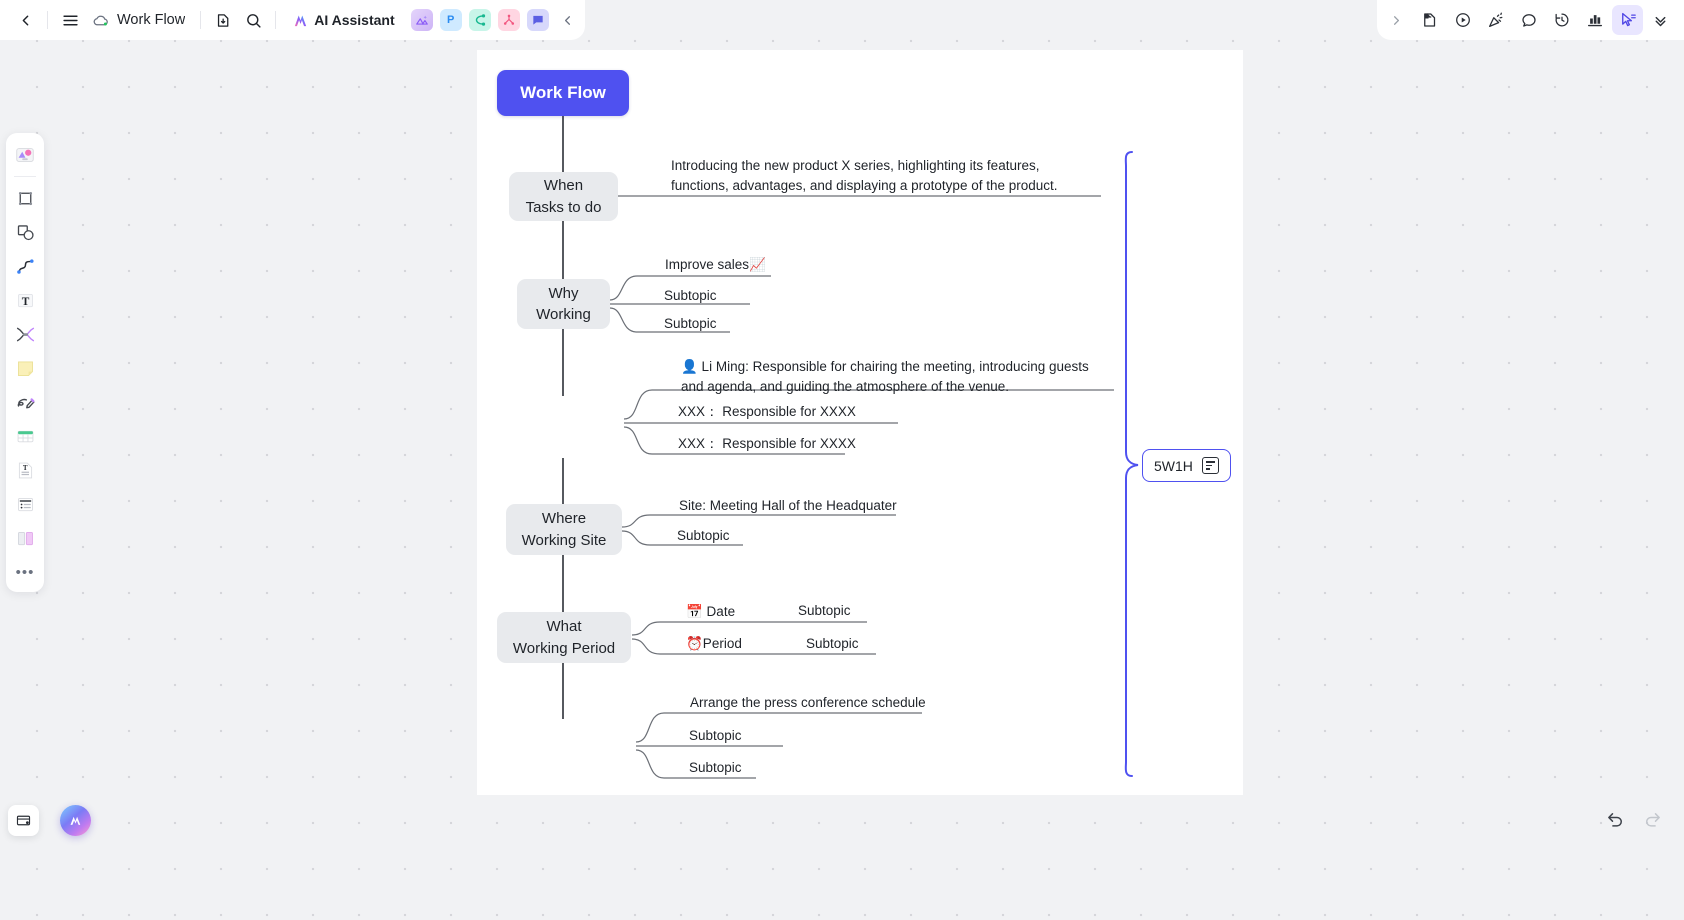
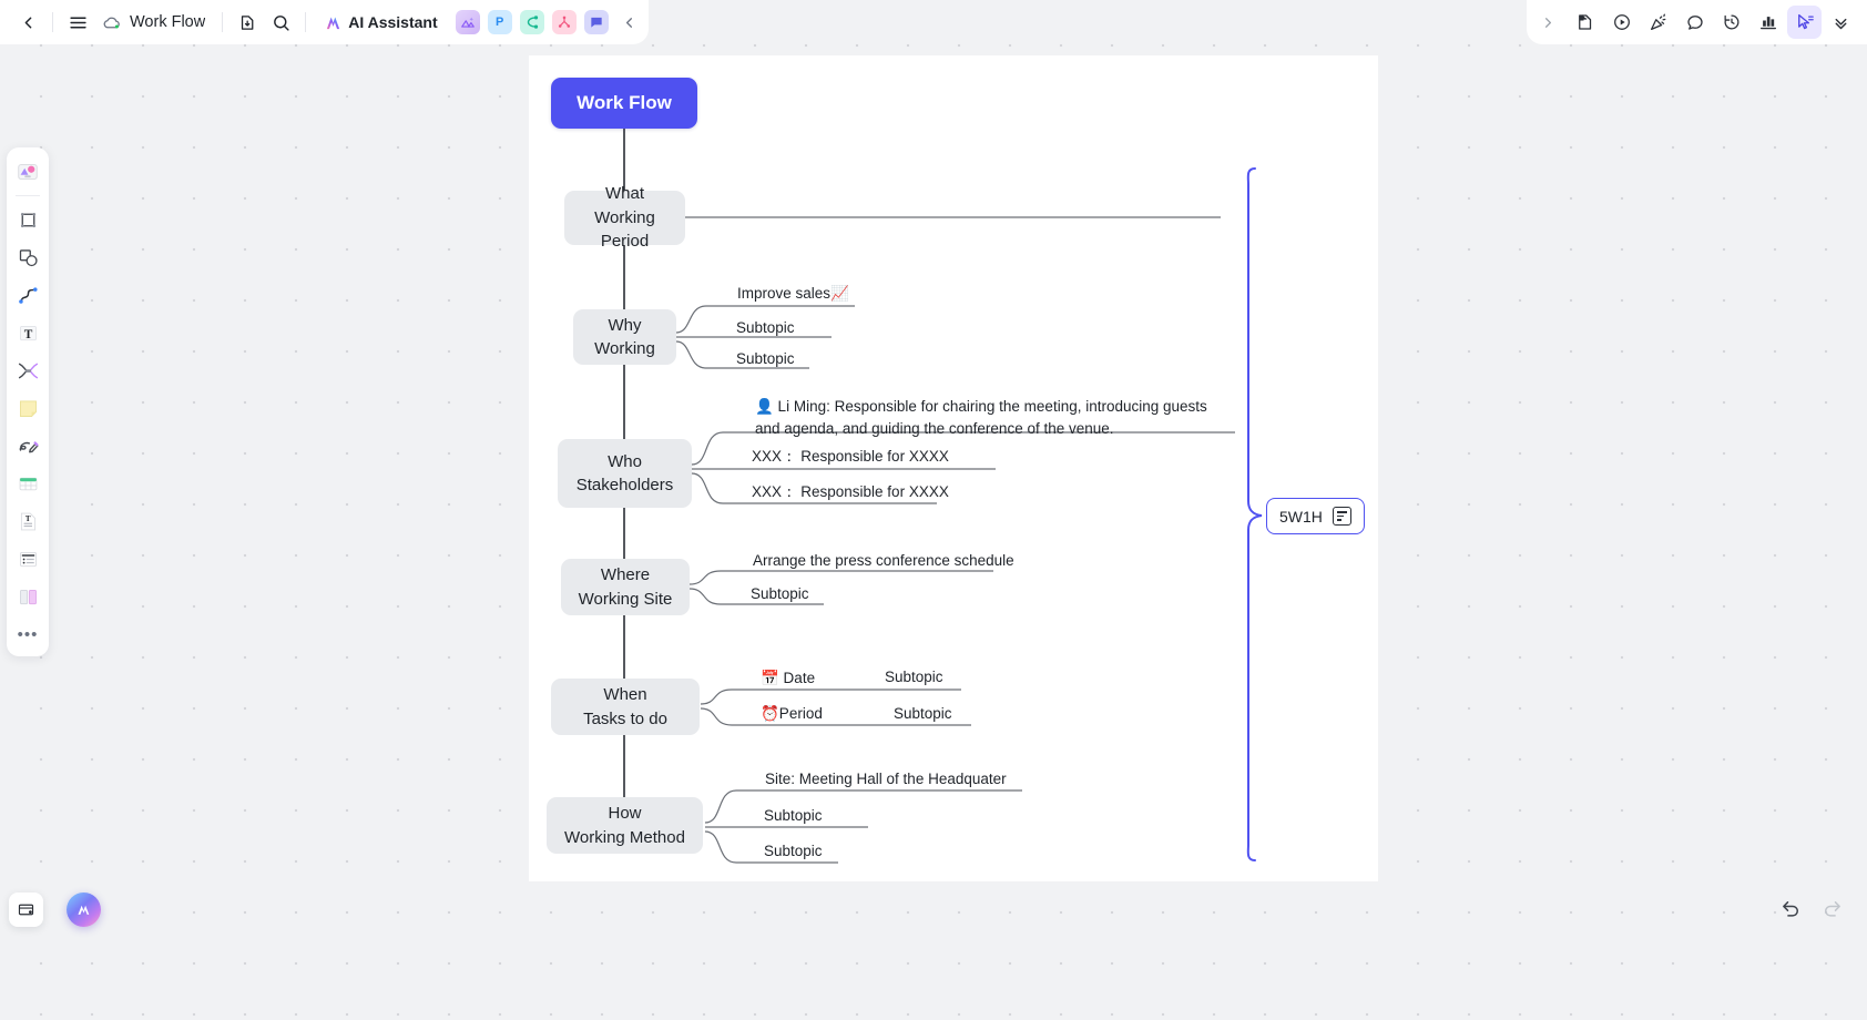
  Work Flow
- When
+ What
- Tasks to do
+ Working Period
- Introducing the new product X series, highlighting its features, functions, advantages, and displaying a prototype of the product.
  Why
  Working
  Improve sales📈
  Subtopic
  Subtopic
+ Who
+ Stakeholders
- 👤 Li Ming: Responsible for chairing the meeting, introducing guests and agenda, and guiding the atmosphere of the venue.
+ 👤 Li Ming: Responsible for chairing the meeting, introducing guests and agenda, and guiding the conference of the venue.
  XXX： Responsible for XXXX
  XXX： Responsible for XXXX
  Where
  Working Site
- Site: Meeting Hall of the Headquater
+ Arrange the press conference schedule
  Subtopic
- What
+ When
- Working Period
+ Tasks to do
  📅 Date
  Subtopic
  ⏰Period
  Subtopic
+ How
+ Working Method
- Arrange the press conference schedule
+ Site: Meeting Hall of the Headquater
  Subtopic
  Subtopic
  5W1H
  Work Flow
  AI Assistant
  P
  T
  T
  •••
